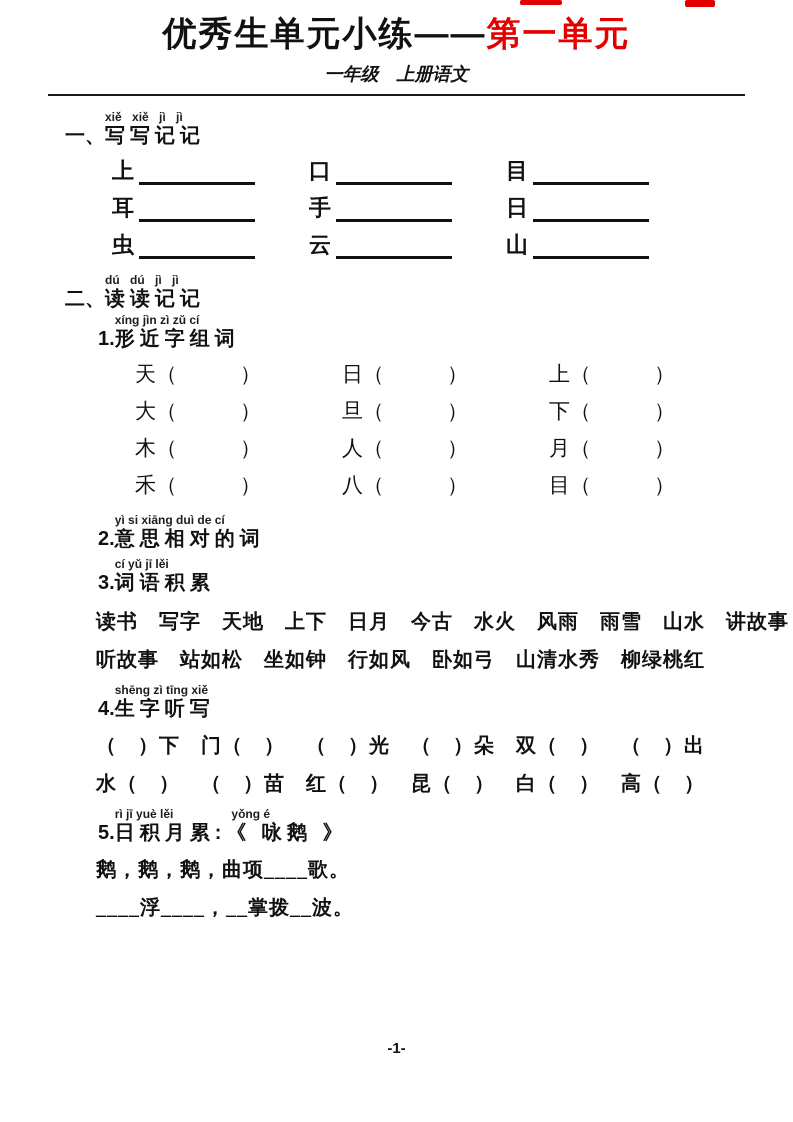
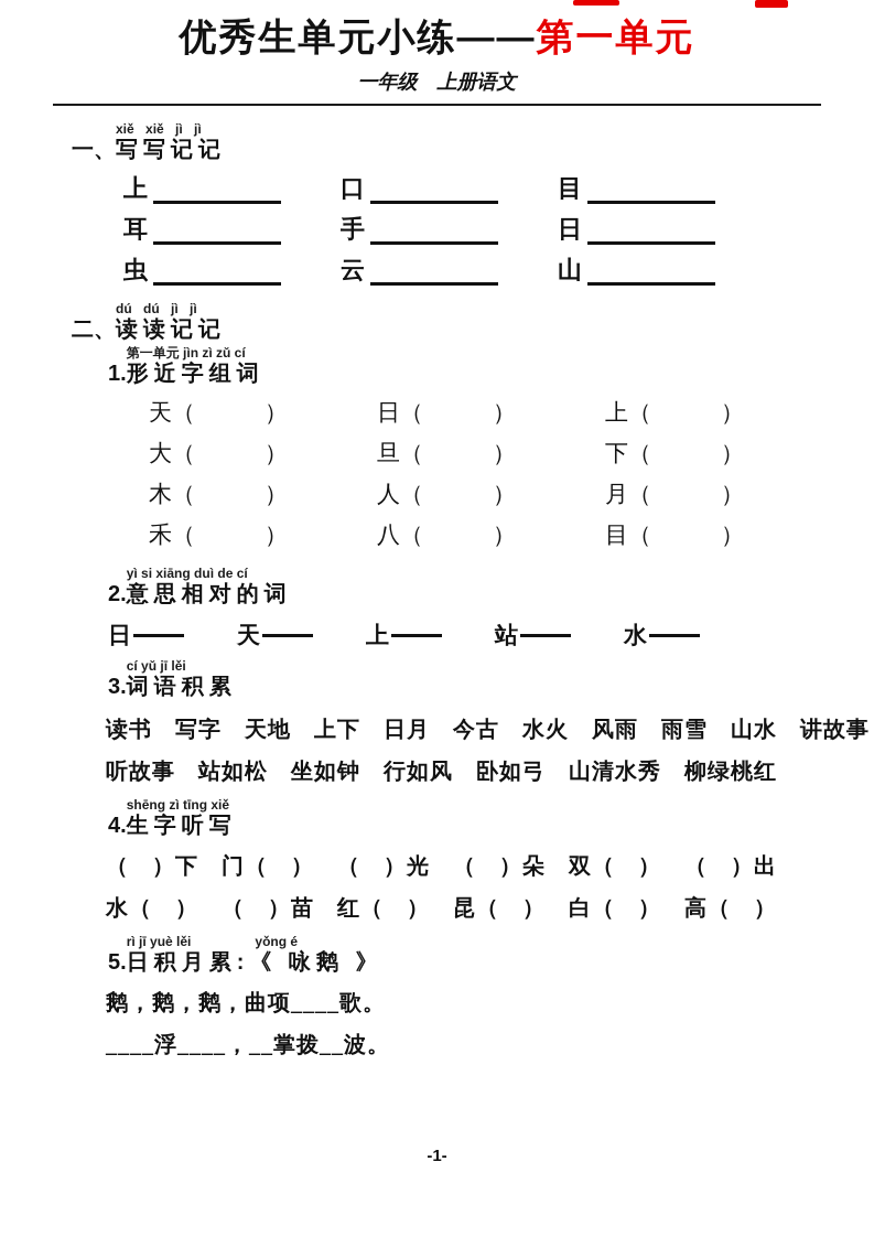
  优秀生单元小练——第一单元
  一年级 上册语文
  一、
  xiě xiě jì jì
  写写记记
  上 口 目
  耳 手 日
  虫 云 山
  二、
  dú dú jì jì
  读读记记
  1.
- xíng jìn zì zǔ cí
+ 第一单元 jìn zì zǔ cí
  形近字组词
  天（ ） 日（ ） 上（ ）
  大（ ） 旦（ ） 下（ ）
  木（ ） 人（ ） 月（ ）
  禾（ ） 八（ ） 目（ ）
  2.
  yì si xiāng duì de cí
  意思相对的词
+ 日 天 上 站 水
  3.
  cí yǔ jī lěi
  词语积累
  读书 写字 天地 上下 日月 今古 水火 风雨 雨雪 山水 讲故事
  听故事 站如松 坐如钟 行如风 卧如弓 山清水秀 柳绿桃红
  4.
  shēng zì tīng xiě
  生字听写
  （ ）下 门（ ） （ ）光 （ ）朵 双（ ） （ ）出
  水（ ） （ ）苗 红（ ） 昆（ ） 白（ ） 高（ ）
  5.
  rì jī yuè lěi yǒng é
  日积月累:《 咏鹅 》
  鹅，鹅，鹅，曲项____歌。
  ____浮____，__掌拨__波。
  -1-
